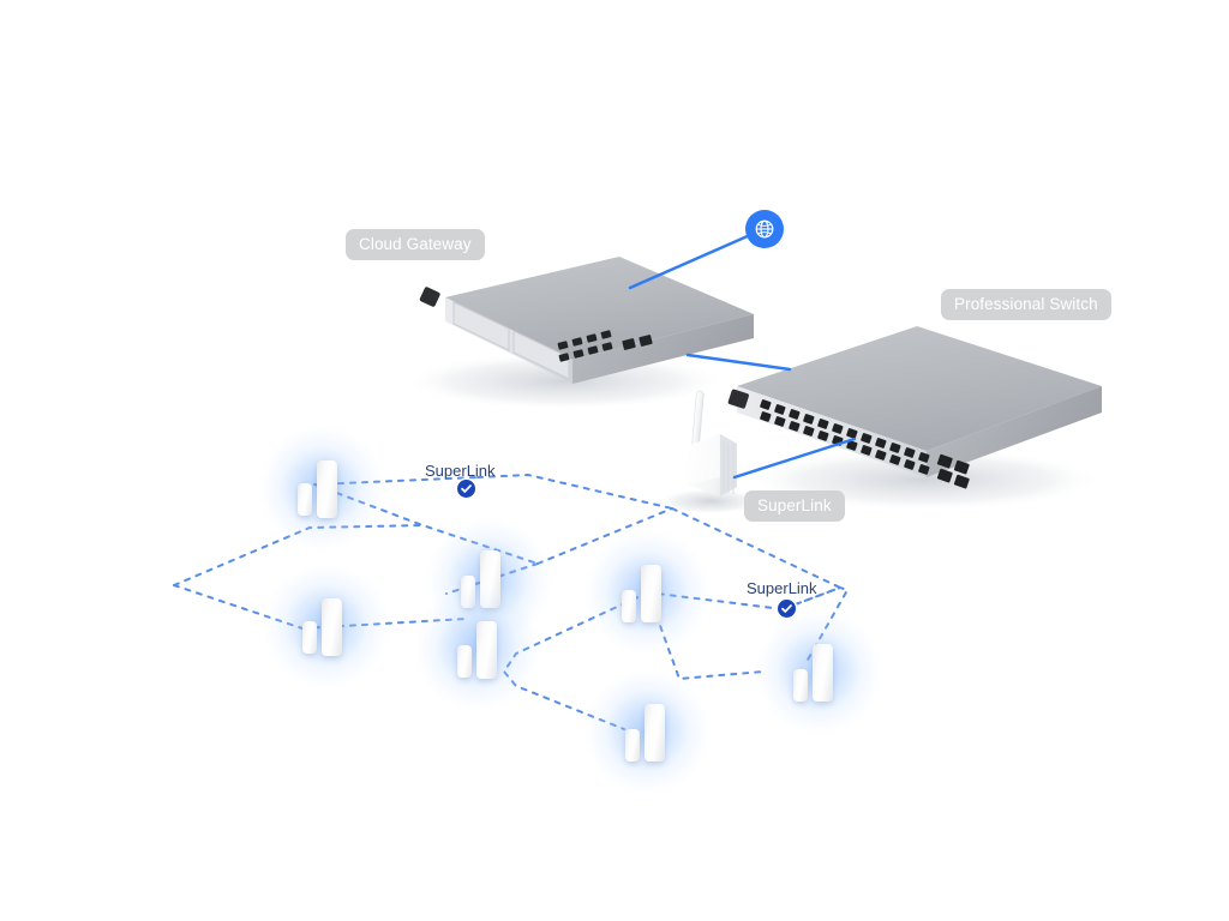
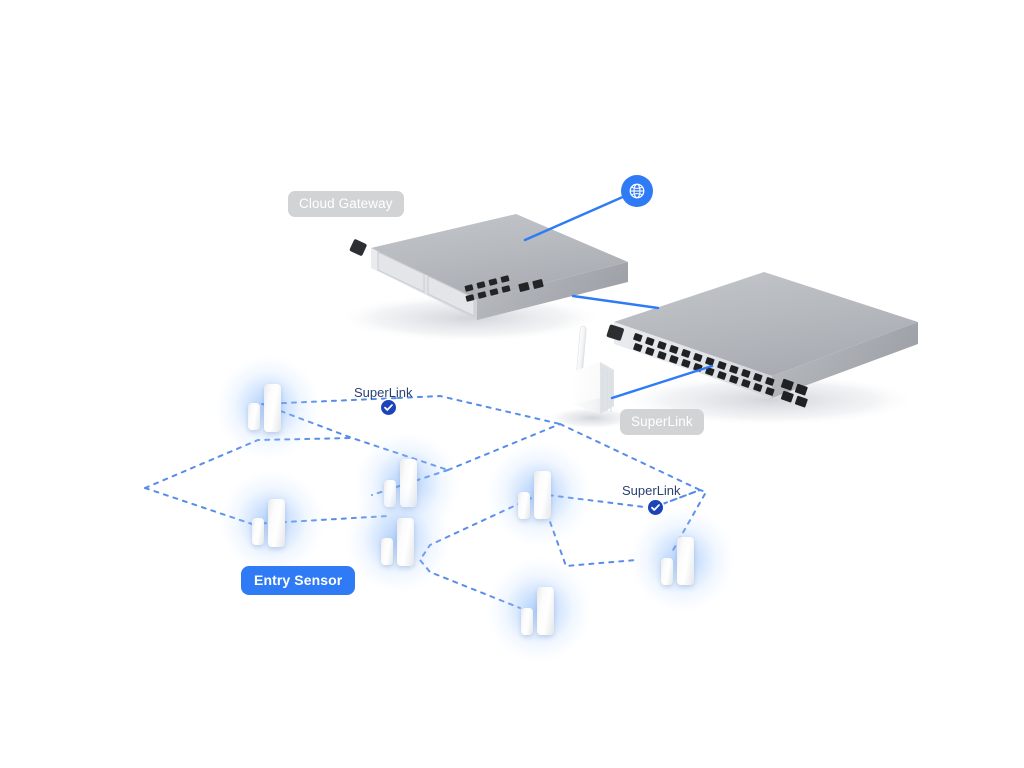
  Cloud Gateway
- Professional Switch
  SuperLink
  SuperLink
  SuperLink
+ Entry Sensor
